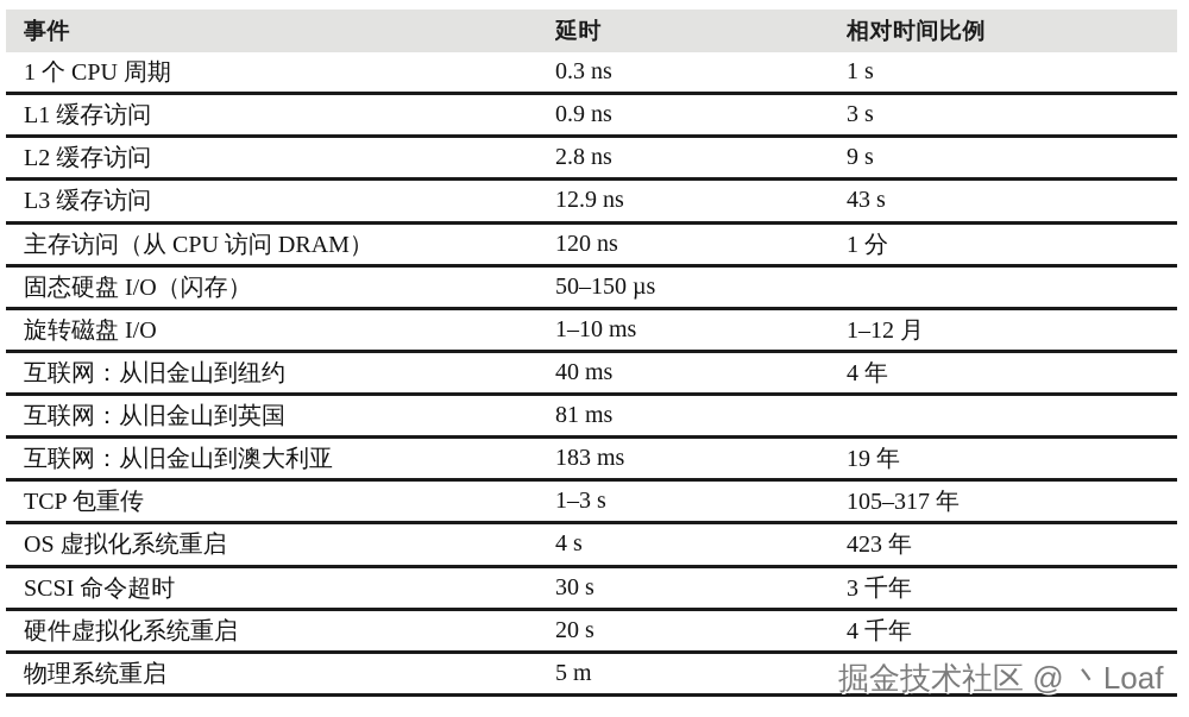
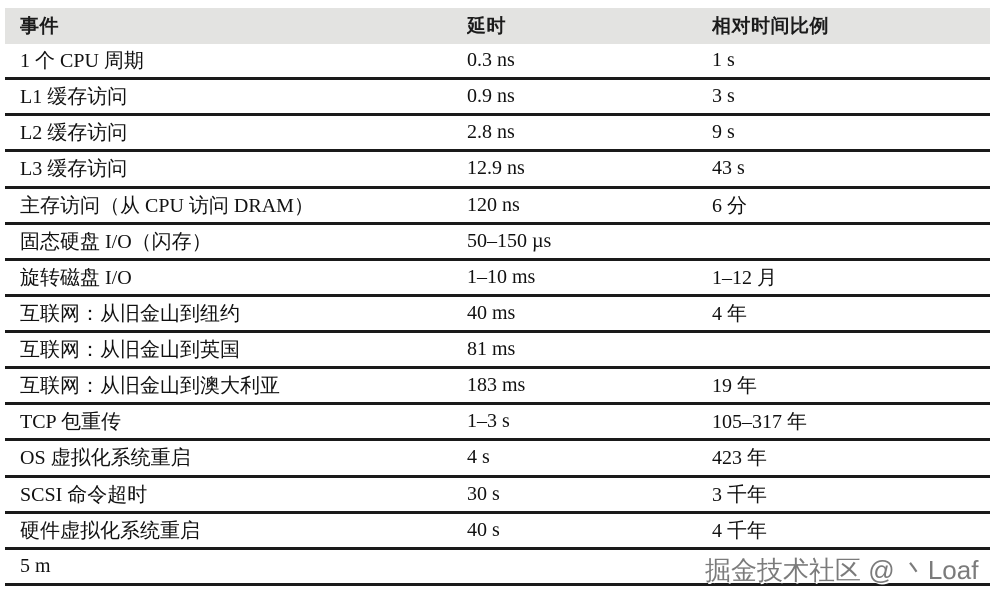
  事件
  延时
  相对时间比例
  1 个 CPU 周期
  0.3 ns
  1 s
  L1 缓存访问
  0.9 ns
  3 s
  L2 缓存访问
  2.8 ns
  9 s
  L3 缓存访问
  12.9 ns
  43 s
  主存访问（从 CPU 访问 DRAM）
  120 ns
- 1 分
+ 6 分
  固态硬盘 I/O（闪存）
  50–150 µs
  旋转磁盘 I/O
  1–10 ms
  1–12 月
  互联网：从旧金山到纽约
  40 ms
  4 年
  互联网：从旧金山到英国
  81 ms
  互联网：从旧金山到澳大利亚
  183 ms
  19 年
  TCP 包重传
  1–3 s
  105–317 年
  OS 虚拟化系统重启
  4 s
  423 年
  SCSI 命令超时
  30 s
  3 千年
  硬件虚拟化系统重启
- 20 s
+ 40 s
  4 千年
- 物理系统重启
  5 m
  掘金技术社区 @ 丶Loaf
